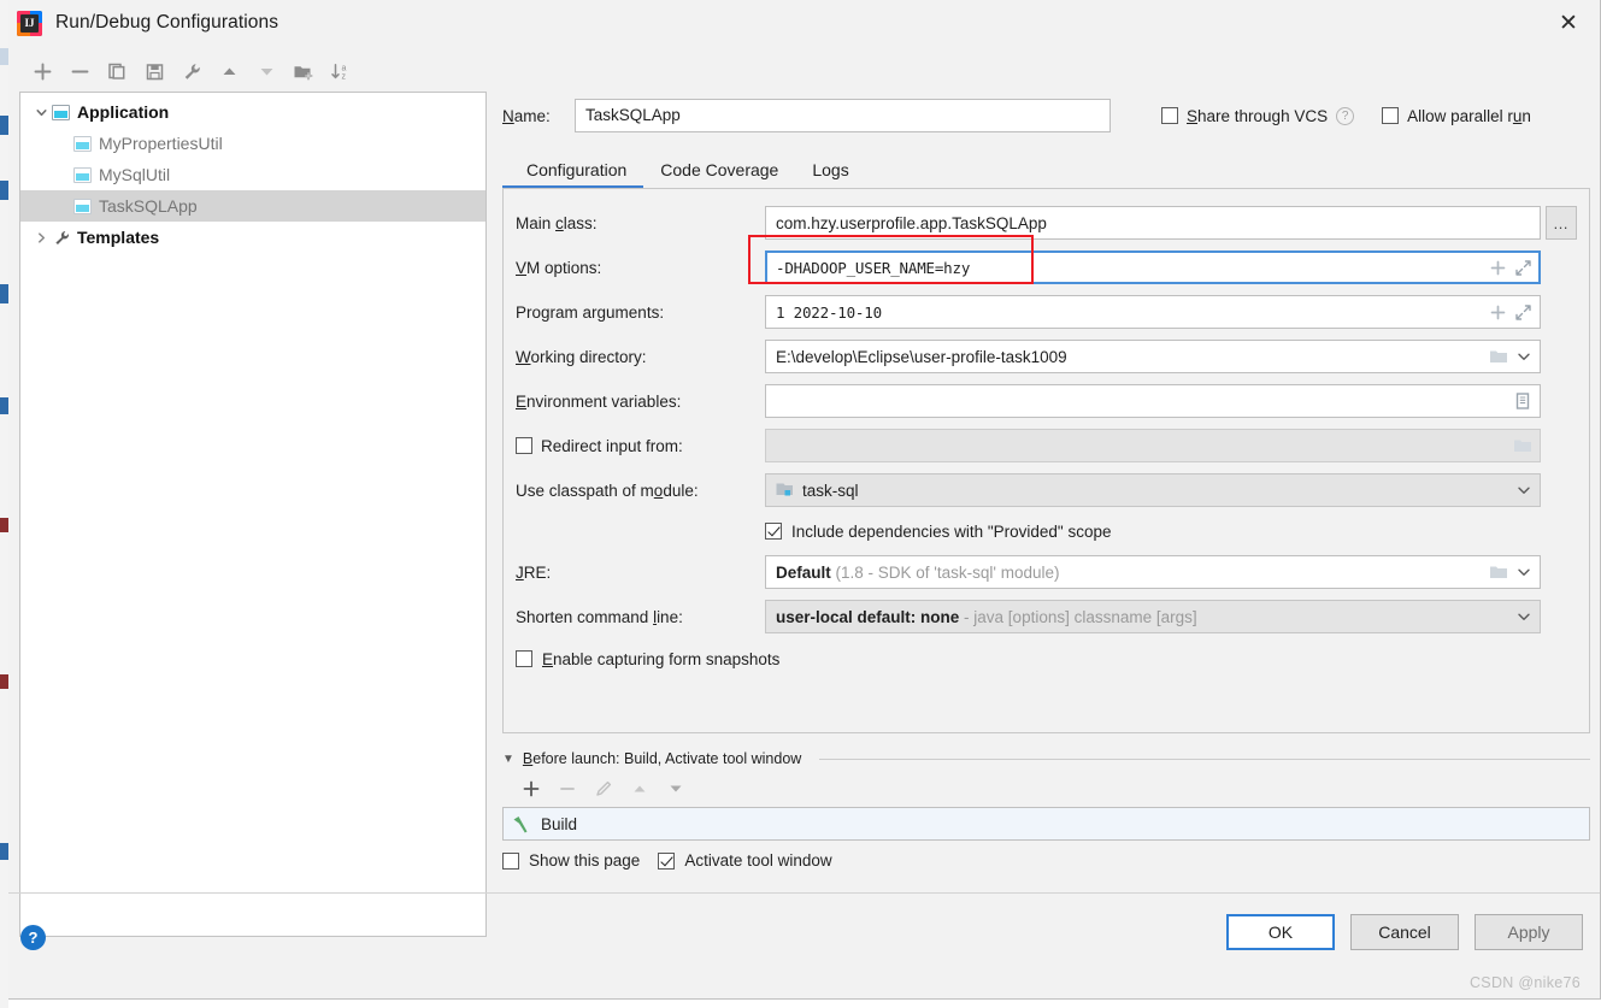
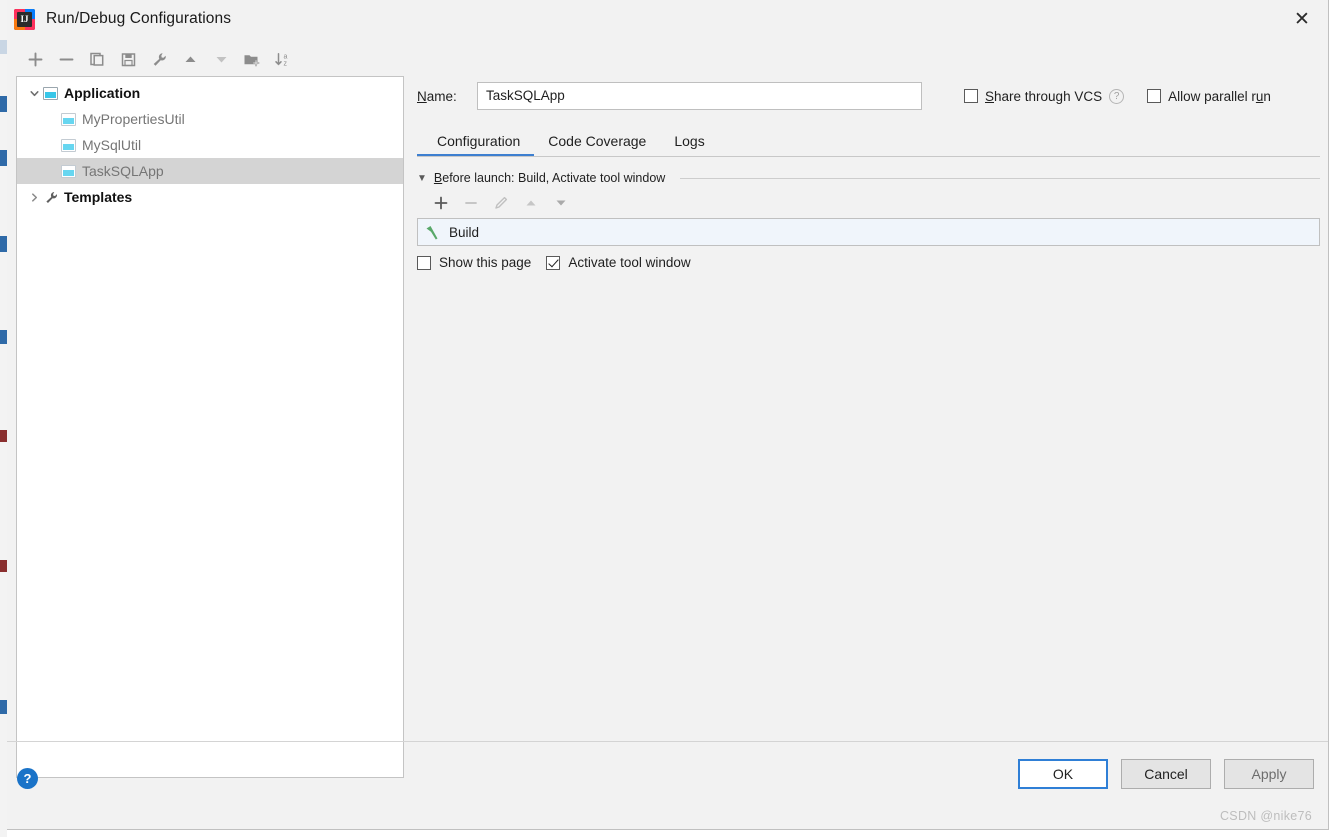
  IJ
  Run/Debug Configurations
  ✕
  Application
  MyPropertiesUtil
  MySqlUtil
  TaskSQLApp
  Templates
  Name:
  TaskSQLApp
  Share through VCS
  ?
  Allow parallel run
  Configuration
  Code Coverage
  Logs
- Main class:
- com.hzy.userprofile.app.TaskSQLApp
- …
- VM options:
- -DHADOOP_USER_NAME=hzy
- Program arguments:
- 1 2022-10-10
- Working directory:
- E:\develop\Eclipse\user-profile-task1009
- Environment variables:
- Redirect input from:
- Use classpath of module:
- task-sql
- Include dependencies with "Provided" scope
- JRE:
- Default (1.8 - SDK of 'task-sql' module)
- Shorten command line:
- user-local default: none - java [options] classname [args]
- Enable capturing form snapshots
  ▼
  Before launch: Build, Activate tool window
  Build
  Show this page
  Activate tool window
  ?
  OK
  Cancel
  Apply
  CSDN @nike76
